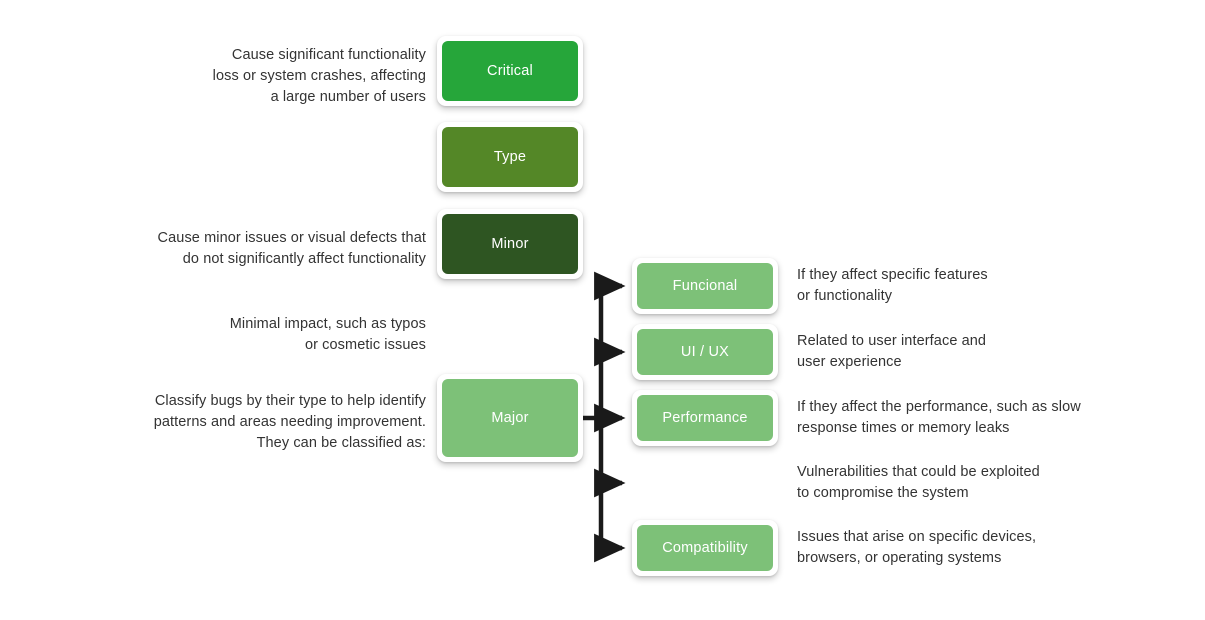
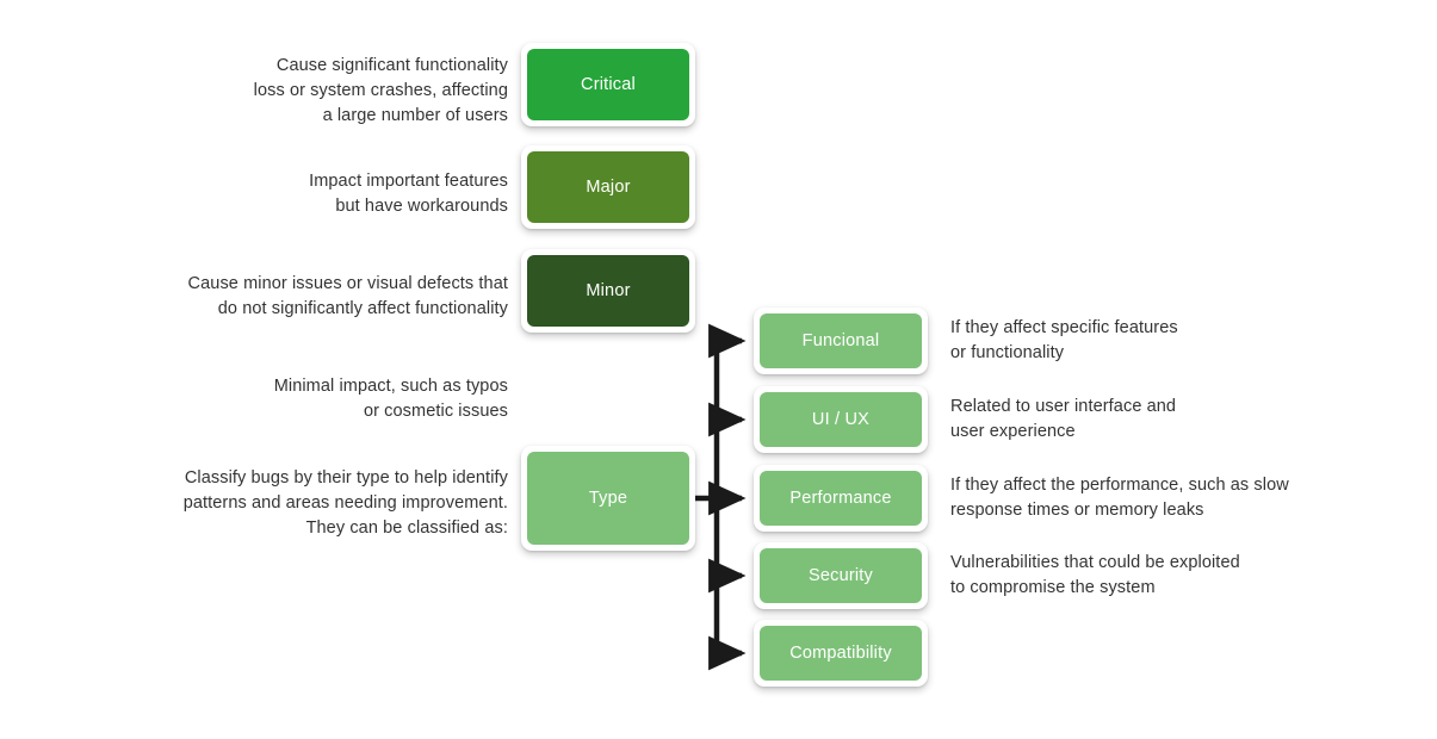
  Cause significant functionality
  loss or system crashes, affecting
  a large number of users
+ Impact important features
+ but have workarounds
  Cause minor issues or visual defects that
  do not significantly affect functionality
  Minimal impact, such as typos
  or cosmetic issues
  Classify bugs by their type to help identify
  patterns and areas needing improvement.
  They can be classified as:
  Critical
- Type
+ Major
  Minor
- Major
+ Type
  Funcional
  UI / UX
  Performance
+ Security
  Compatibility
  If they affect specific features
  or functionality
  Related to user interface and
  user experience
  If they affect the performance, such as slow
  response times or memory leaks
  Vulnerabilities that could be exploited
  to compromise the system
- Issues that arise on specific devices,
- browsers, or operating systems
